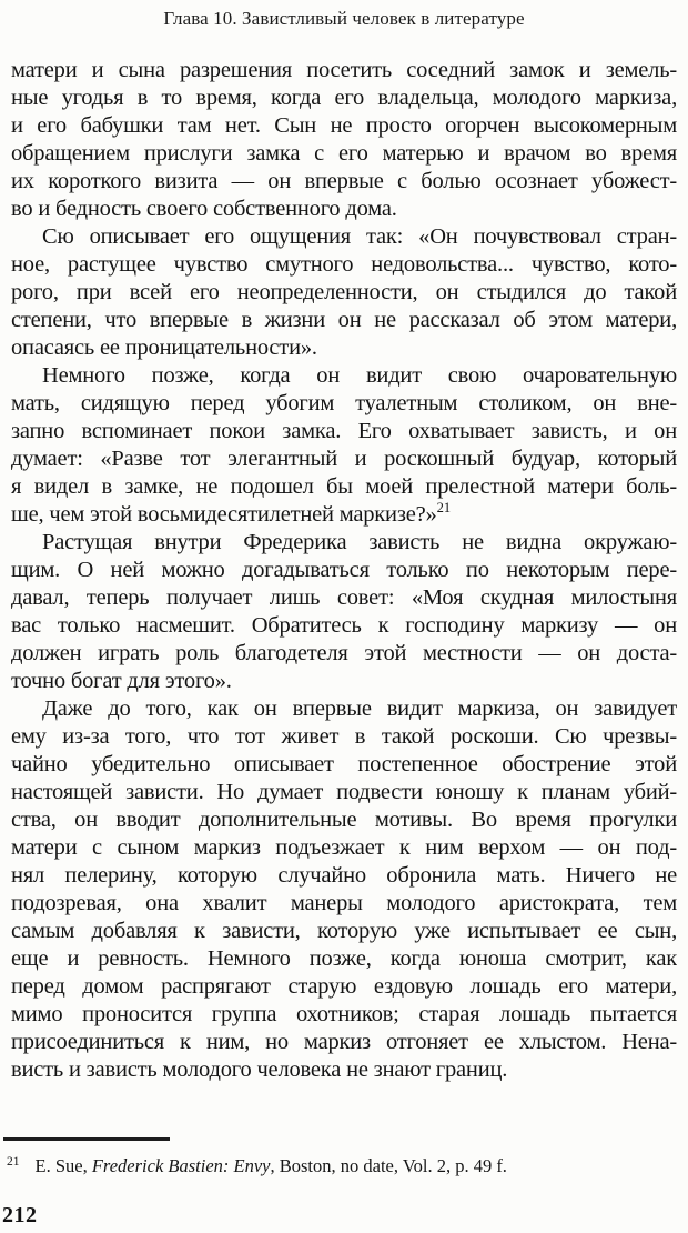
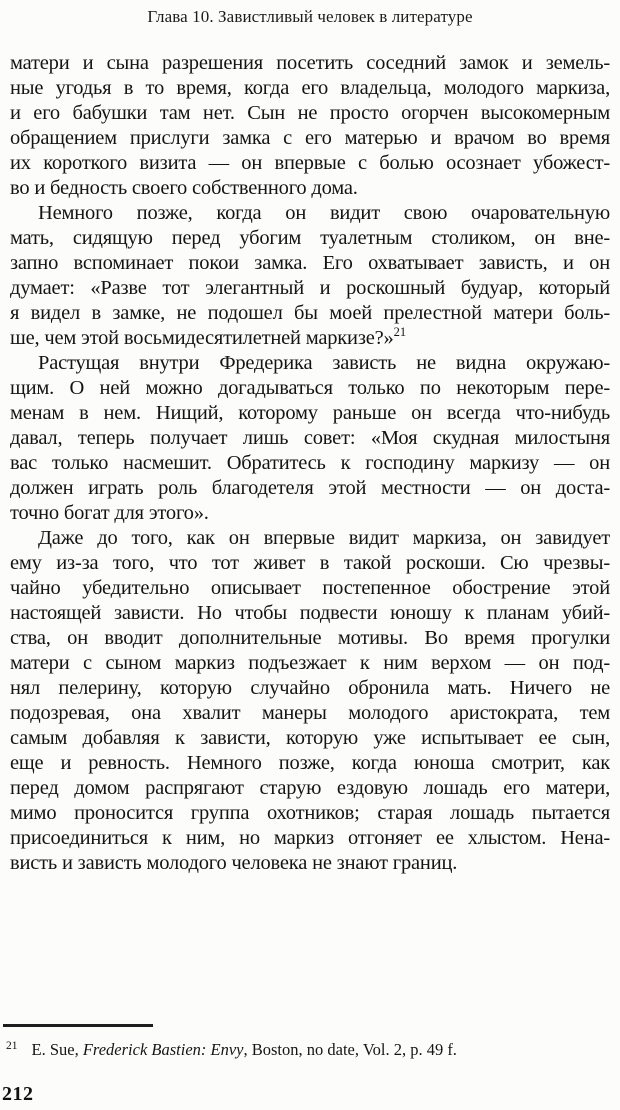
  Глава 10. Завистливый человек в литературе
  матери и сына разрешения посетить соседний замок и земель-
  ные угодья в то время, когда его владельца, молодого маркиза,
  и его бабушки там нет. Сын не просто огорчен высокомерным
  обращением прислуги замка с его матерью и врачом во время
  их короткого визита — он впервые с болью осознает убожест-
  во и бедность своего собственного дома.
- Сю описывает его ощущения так: «Он почувствовал стран-
- ное, растущее чувство смутного недовольства... чувство, кото-
- рого, при всей его неопределенности, он стыдился до такой
- степени, что впервые в жизни он не рассказал об этом матери,
- опасаясь ее проницательности».
  Немного позже, когда он видит свою очаровательную
  мать, сидящую перед убогим туалетным столиком, он вне-
  запно вспоминает покои замка. Его охватывает зависть, и он
  думает: «Разве тот элегантный и роскошный будуар, который
  я видел в замке, не подошел бы моей прелестной матери боль-
  ше, чем этой восьмидесятилетней маркизе?»21
  Растущая внутри Фредерика зависть не видна окружаю-
  щим. О ней можно догадываться только по некоторым пере-
+ менам в нем. Нищий, которому раньше он всегда что-нибудь
  давал, теперь получает лишь совет: «Моя скудная милостыня
  вас только насмешит. Обратитесь к господину маркизу — он
  должен играть роль благодетеля этой местности — он доста-
  точно богат для этого».
  Даже до того, как он впервые видит маркиза, он завидует
  ему из-за того, что тот живет в такой роскоши. Сю чрезвы-
  чайно убедительно описывает постепенное обострение этой
- настоящей зависти. Но думает подвести юношу к планам убий-
+ настоящей зависти. Но чтобы подвести юношу к планам убий-
  ства, он вводит дополнительные мотивы. Во время прогулки
  матери с сыном маркиз подъезжает к ним верхом — он под-
  нял пелерину, которую случайно обронила мать. Ничего не
  подозревая, она хвалит манеры молодого аристократа, тем
  самым добавляя к зависти, которую уже испытывает ее сын,
  еще и ревность. Немного позже, когда юноша смотрит, как
  перед домом распрягают старую ездовую лошадь его матери,
  мимо проносится группа охотников; старая лошадь пытается
  присоединиться к ним, но маркиз отгоняет ее хлыстом. Нена-
  висть и зависть молодого человека не знают границ.
  21 E. Sue, Frederick Bastien: Envy, Boston, no date, Vol. 2, p. 49 f.
  212
